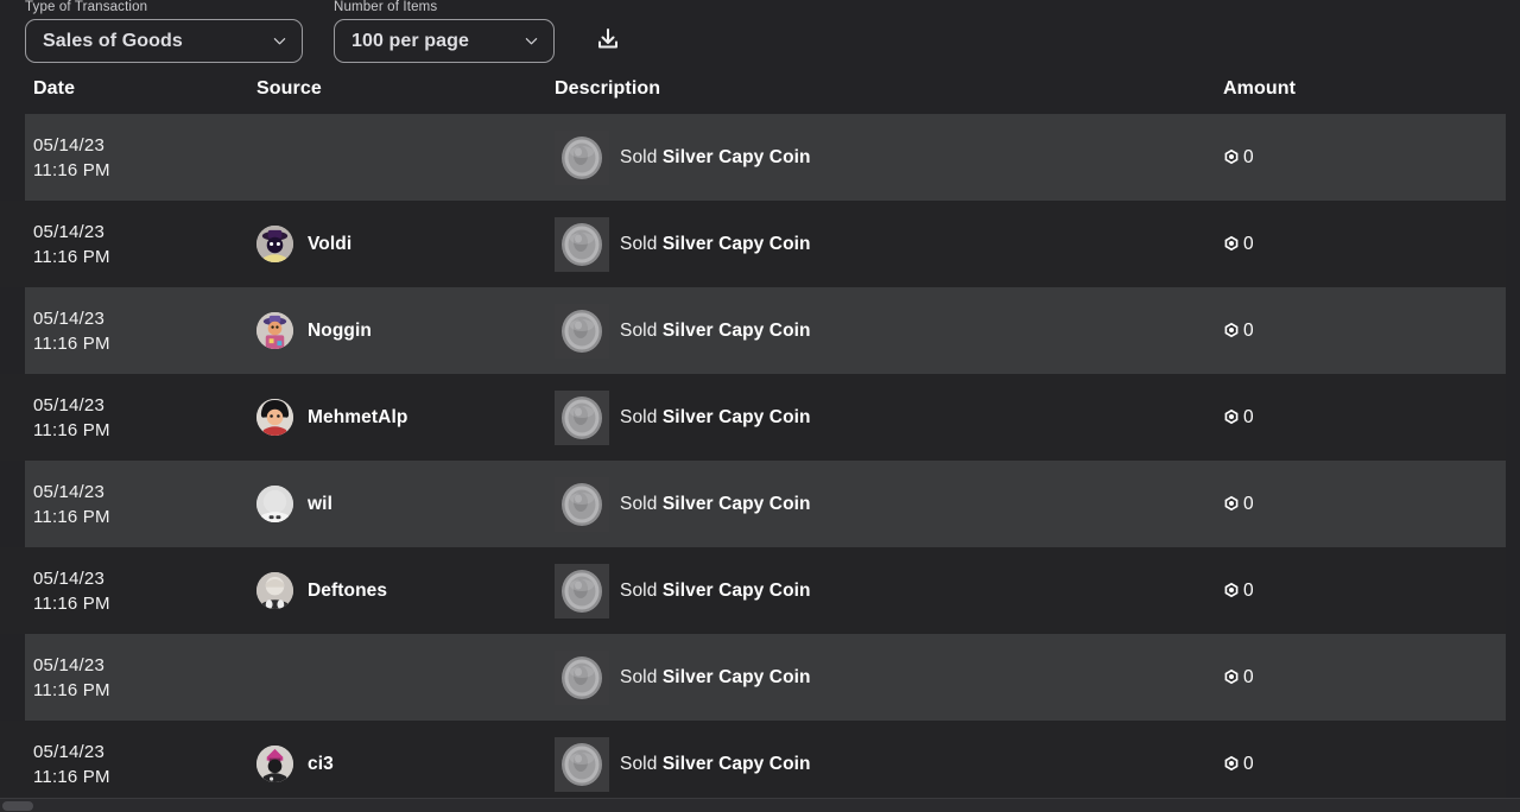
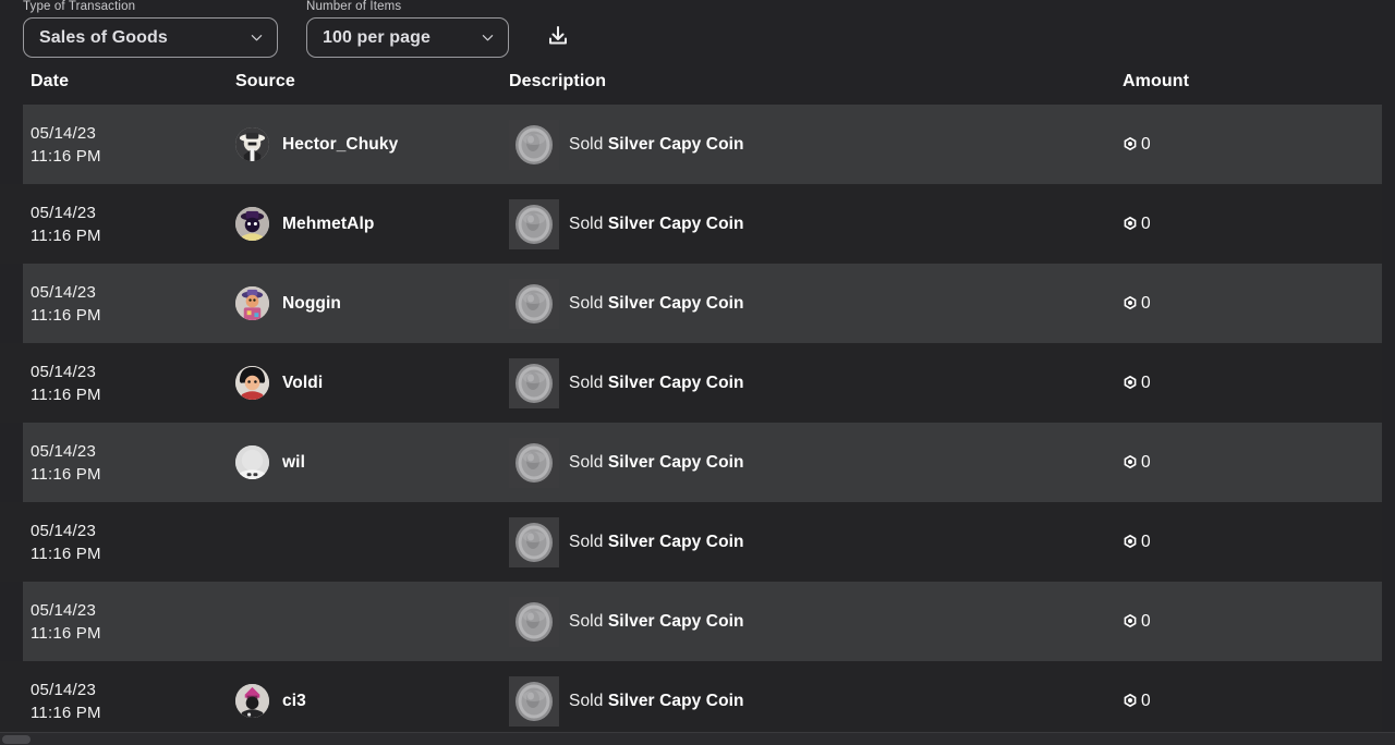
  Type of Transaction
  Sales of Goods
  Number of Items
  100 per page
  Date
  Source
  Description
  Amount
  05/14/23
  11:16 PM
+ Hector_Chuky
  Sold Silver Capy Coin
  0
  05/14/23
  11:16 PM
- Voldi
+ MehmetAlp
  Sold Silver Capy Coin
  0
  05/14/23
  11:16 PM
  Noggin
  Sold Silver Capy Coin
  0
  05/14/23
  11:16 PM
- MehmetAlp
+ Voldi
  Sold Silver Capy Coin
  0
  05/14/23
  11:16 PM
  wil
  Sold Silver Capy Coin
  0
  05/14/23
  11:16 PM
- Deftones
  Sold Silver Capy Coin
  0
  05/14/23
  11:16 PM
  Sold Silver Capy Coin
  0
  05/14/23
  11:16 PM
  ci3
  Sold Silver Capy Coin
  0
